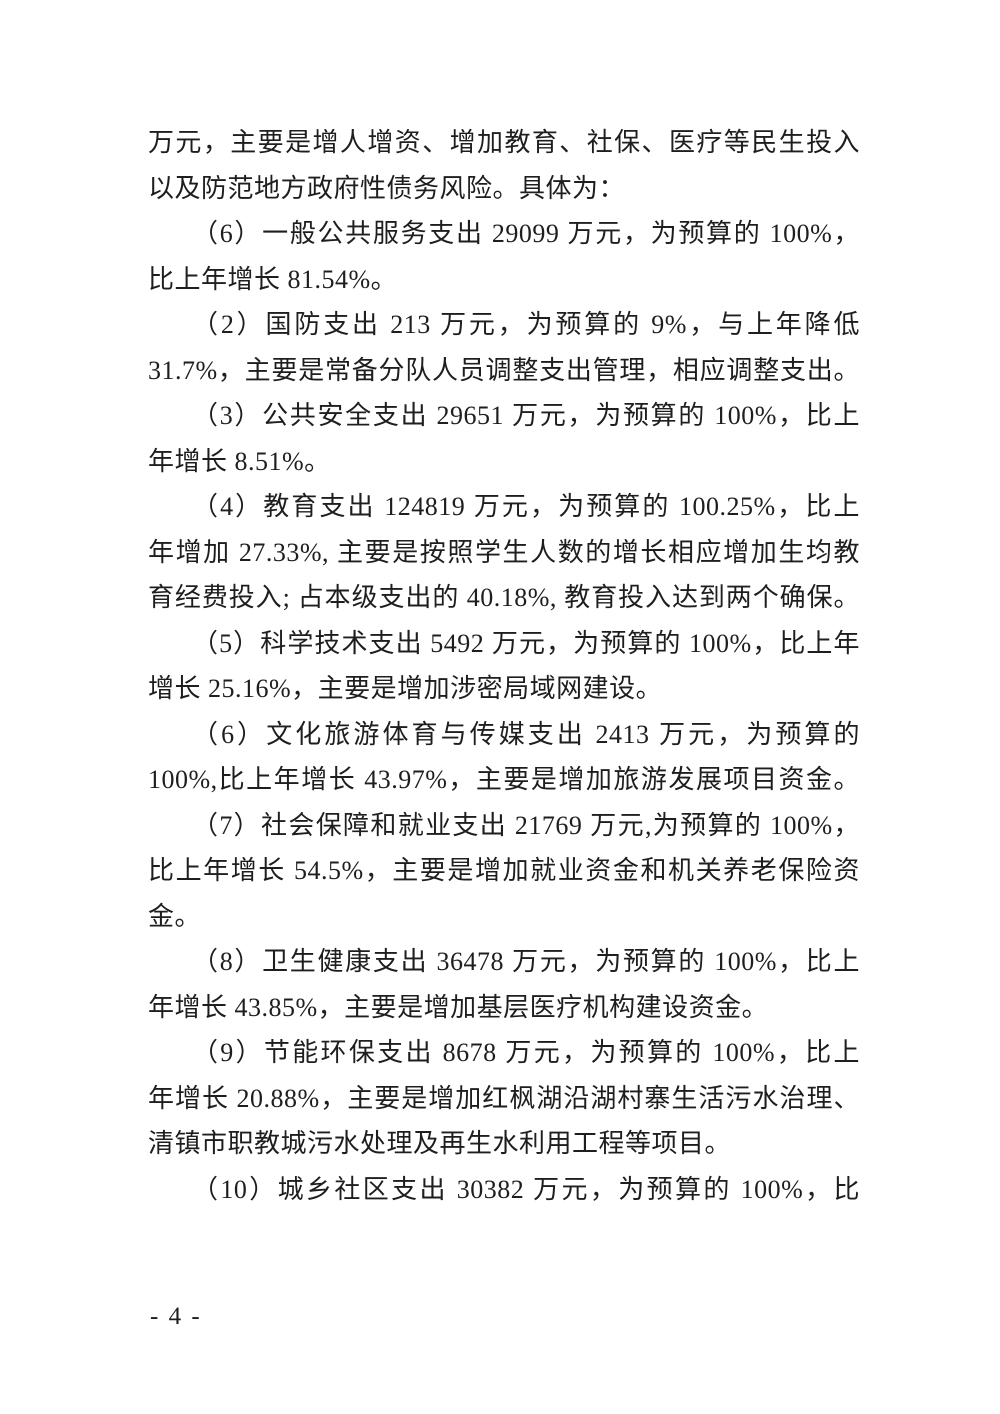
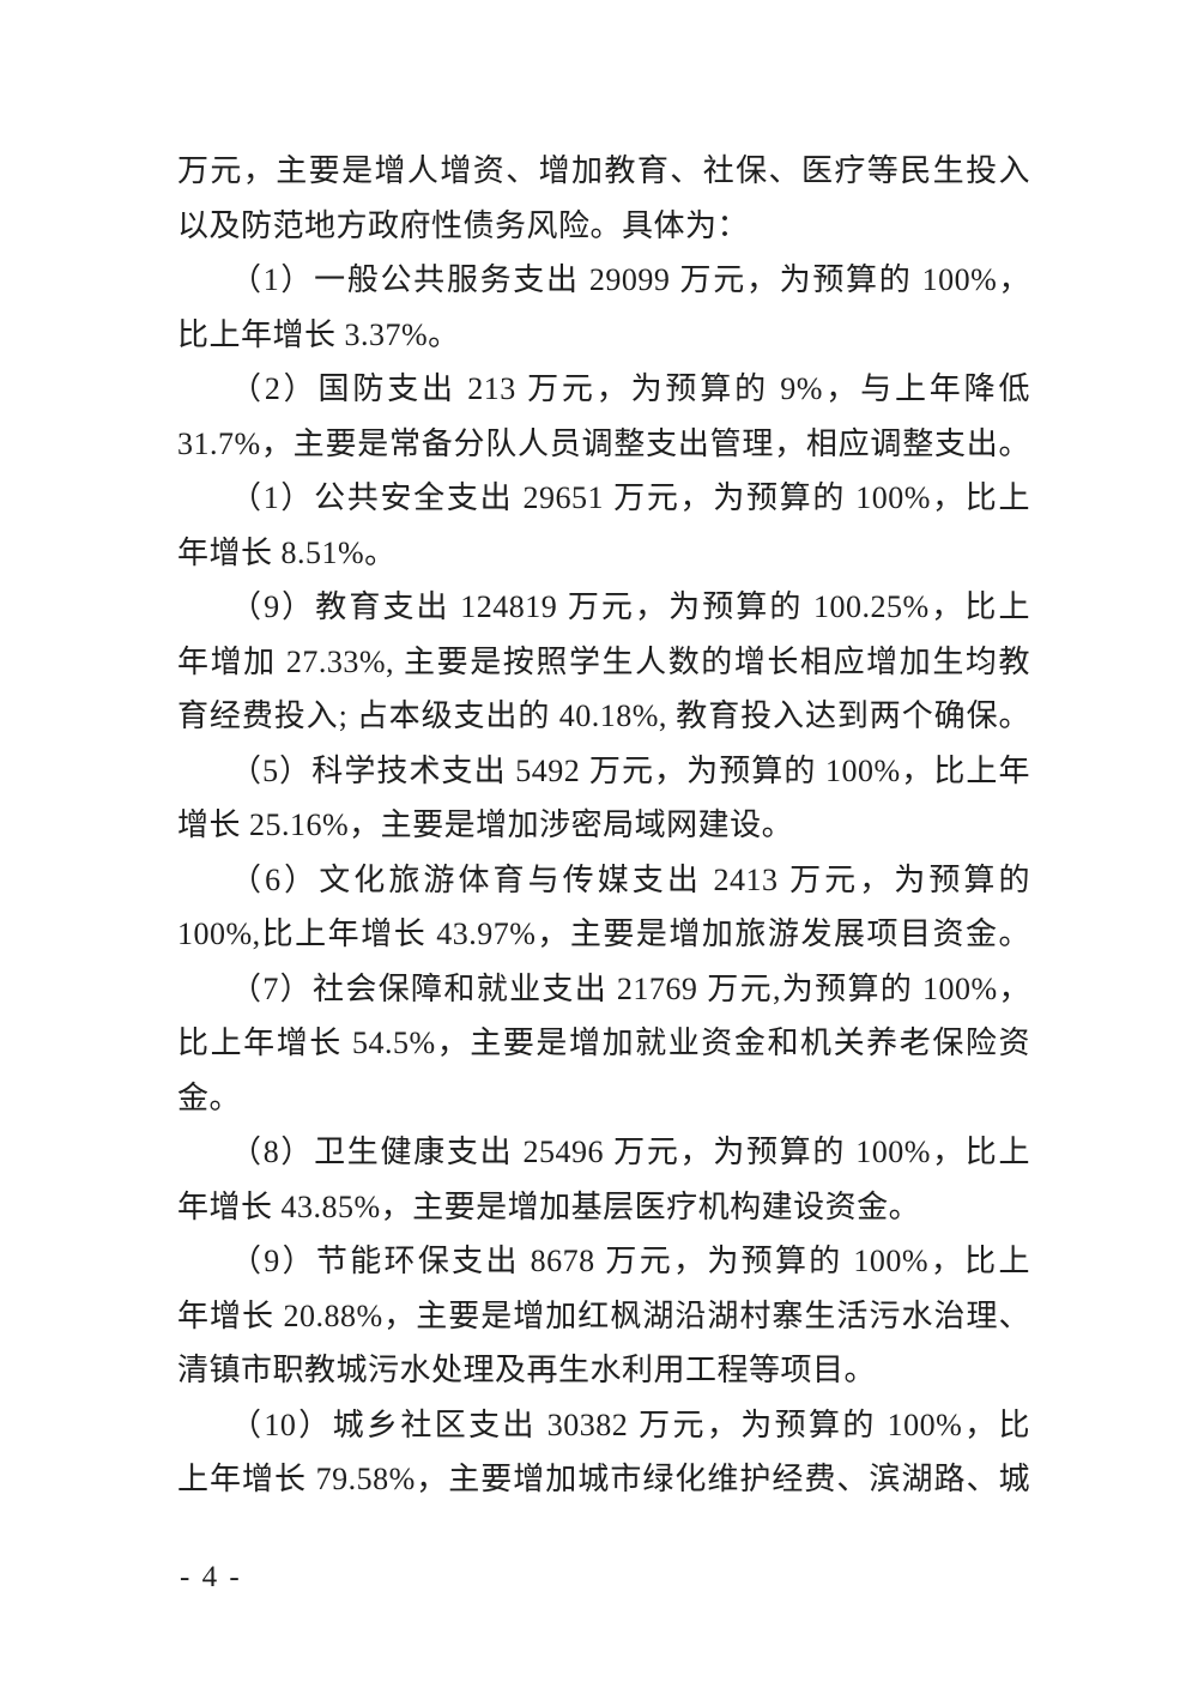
  万元，主要是增人增资、增加教育、社保、医疗等民生投入
  以及防范地方政府性债务风险。具体为：
- （6）一般公共服务支出 29099 万元，为预算的 100%，
+ （1）一般公共服务支出 29099 万元，为预算的 100%，
- 比上年增长 81.54%。
+ 比上年增长 3.37%。
  （2）国防支出 213 万元，为预算的 9%，与上年降低
  31.7%，主要是常备分队人员调整支出管理，相应调整支出。
- （3）公共安全支出 29651 万元，为预算的 100%，比上
+ （1）公共安全支出 29651 万元，为预算的 100%，比上
  年增长 8.51%。
- （4）教育支出 124819 万元，为预算的 100.25%，比上
+ （9）教育支出 124819 万元，为预算的 100.25%，比上
  年增加 27.33%, 主要是按照学生人数的增长相应增加生均教
  育经费投入; 占本级支出的 40.18%, 教育投入达到两个确保。
  （5）科学技术支出 5492 万元，为预算的 100%，比上年
  增长 25.16%，主要是增加涉密局域网建设。
  （6）文化旅游体育与传媒支出 2413 万元，为预算的
  100%,比上年增长 43.97%，主要是增加旅游发展项目资金。
  （7）社会保障和就业支出 21769 万元,为预算的 100%，
  比上年增长 54.5%，主要是增加就业资金和机关养老保险资
  金。
- （8）卫生健康支出 36478 万元，为预算的 100%，比上
+ （8）卫生健康支出 25496 万元，为预算的 100%，比上
  年增长 43.85%，主要是增加基层医疗机构建设资金。
  （9）节能环保支出 8678 万元，为预算的 100%，比上
  年增长 20.88%，主要是增加红枫湖沿湖村寨生活污水治理、
  清镇市职教城污水处理及再生水利用工程等项目。
  （10）城乡社区支出 30382 万元，为预算的 100%，比
+ 上年增长 79.58%，主要增加城市绿化维护经费、滨湖路、城
  - 4 -
